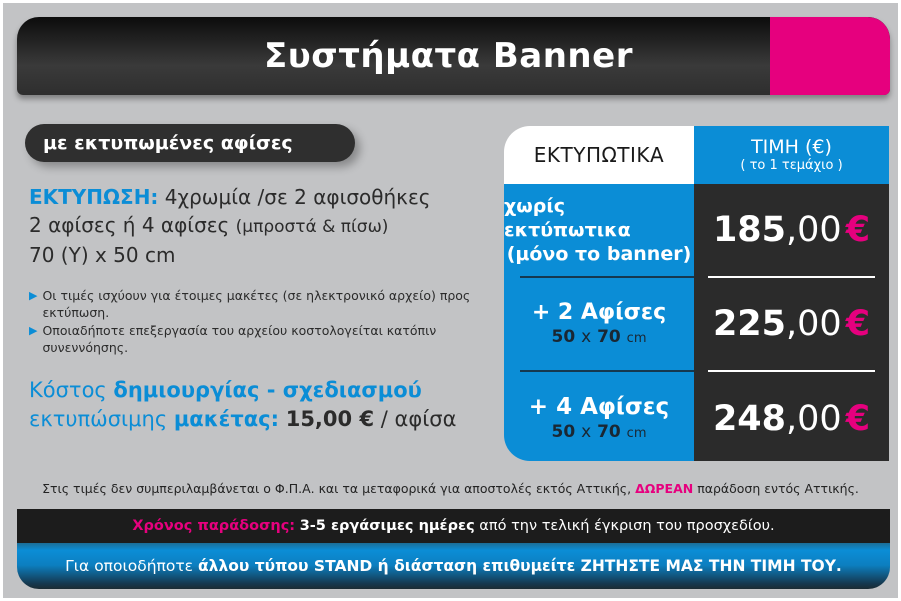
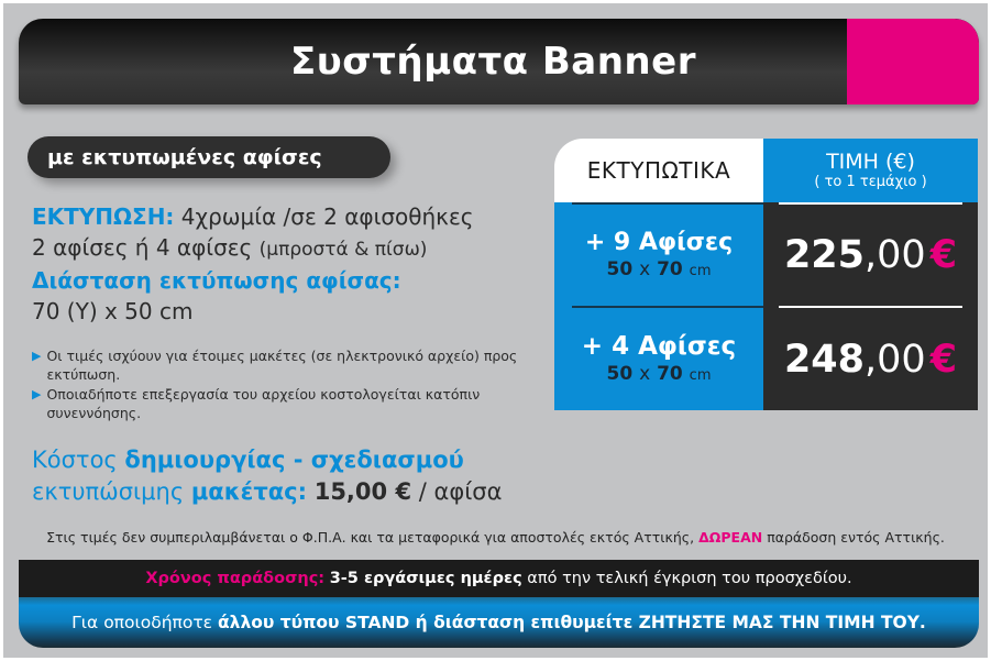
  Συστήματα Banner
  με εκτυπωμένες αφίσες
  ΕΚΤΥΠΩΣΗ: 4χρωμία /σε 2 αφισοθήκες
  2 αφίσες ή 4 αφίσες (μπροστά & πίσω)
+ Διάσταση εκτύπωσης αφίσας:
  70 (Υ) x 50 cm
  ▶
  Οι τιμές ισχύουν για έτοιμες μακέτες (σε ηλεκτρονικό αρχείο) προς εκτύπωση.
  ▶
  Οποιαδήποτε επεξεργασία του αρχείου κοστολογείται κατόπιν συνεννόησης.
  Κόστος δημιουργίας - σχεδιασμού
  εκτυπώσιμης μακέτας: 15,00 € / αφίσα
  ΕΚΤΥΠΩΤΙΚΑ
  ΤΙΜΗ (€)
  ( το 1 τεμάχιο )
- χωρίς εκτύπωτικα
- (μόνο το banner)
- 185,00€
- + 2 Αφίσες
+ + 9 Αφίσες
  50 x 70 cm
  225,00€
  + 4 Αφίσες
  50 x 70 cm
  248,00€
  Στις τιμές δεν συμπεριλαμβάνεται ο Φ.Π.Α. και τα μεταφορικά για αποστολές εκτός Αττικής, ΔΩΡΕΑΝ παράδοση εντός Αττικής.
  Χρόνος παράδοσης:
  3-5 εργάσιμες ημέρες
  από την τελική έγκριση του προσχεδίου.
  Για οποιοδήποτε
  άλλου τύπου STAND ή διάσταση επιθυμείτε ΖΗΤΗΣΤΕ ΜΑΣ ΤΗΝ ΤΙΜΗ ΤΟΥ.
